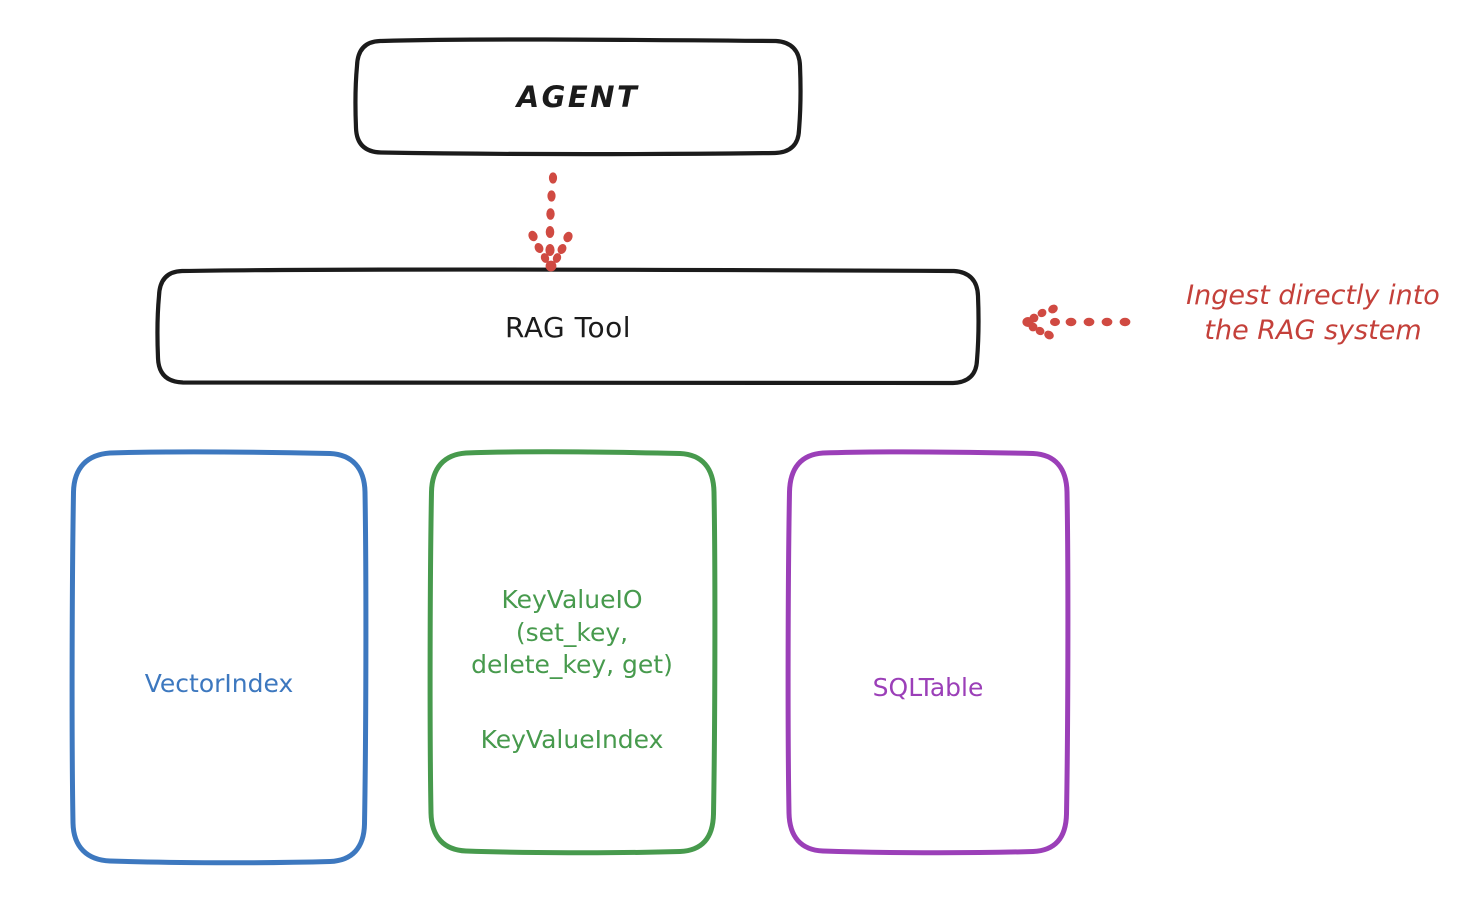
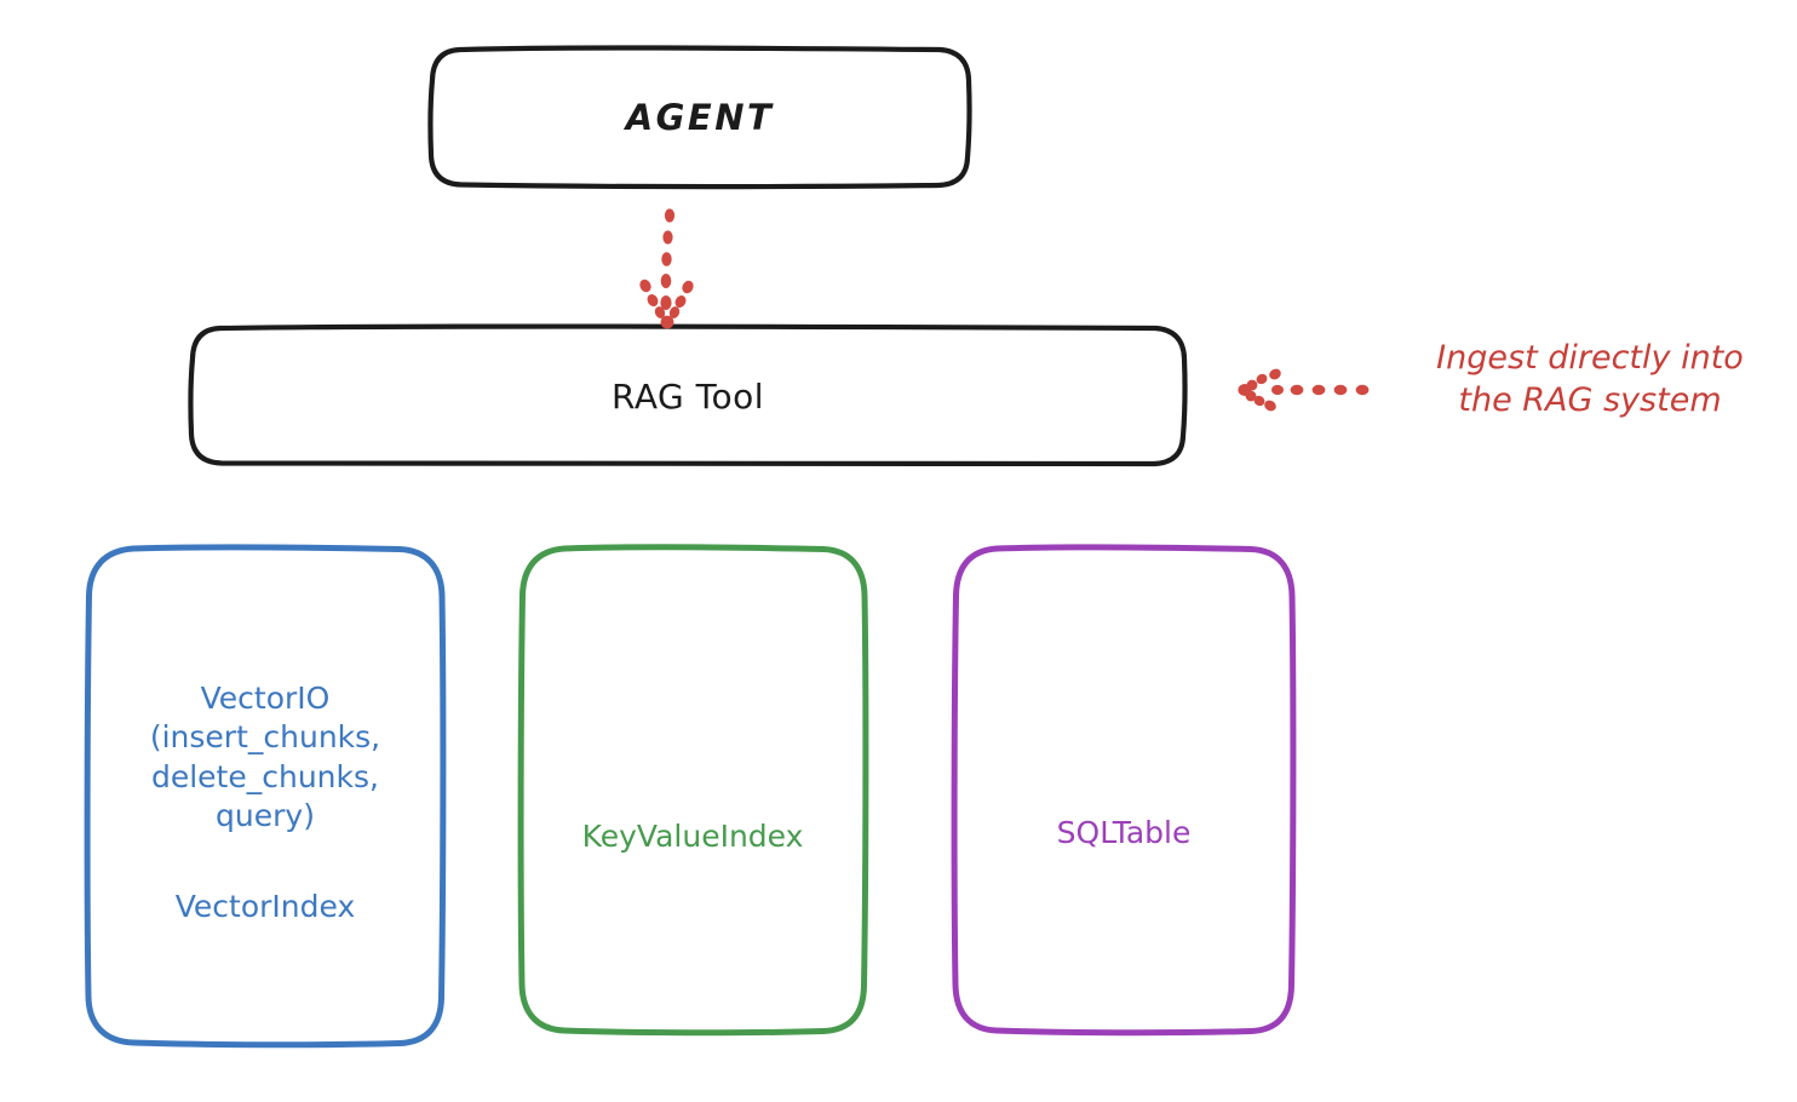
  AGENT
  RAG Tool
+ VectorIO
+ (insert_chunks,
+ delete_chunks,
+ query)
  VectorIndex
- KeyValueIO
- (set_key,
- delete_key, get)
  KeyValueIndex
  SQLTable
  Ingest directly into
  the RAG system
